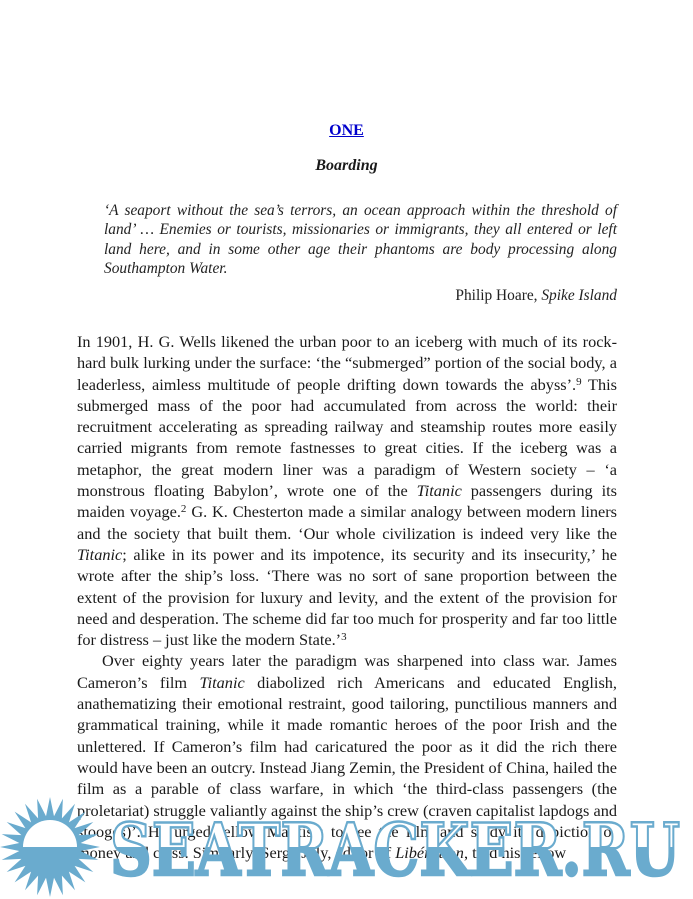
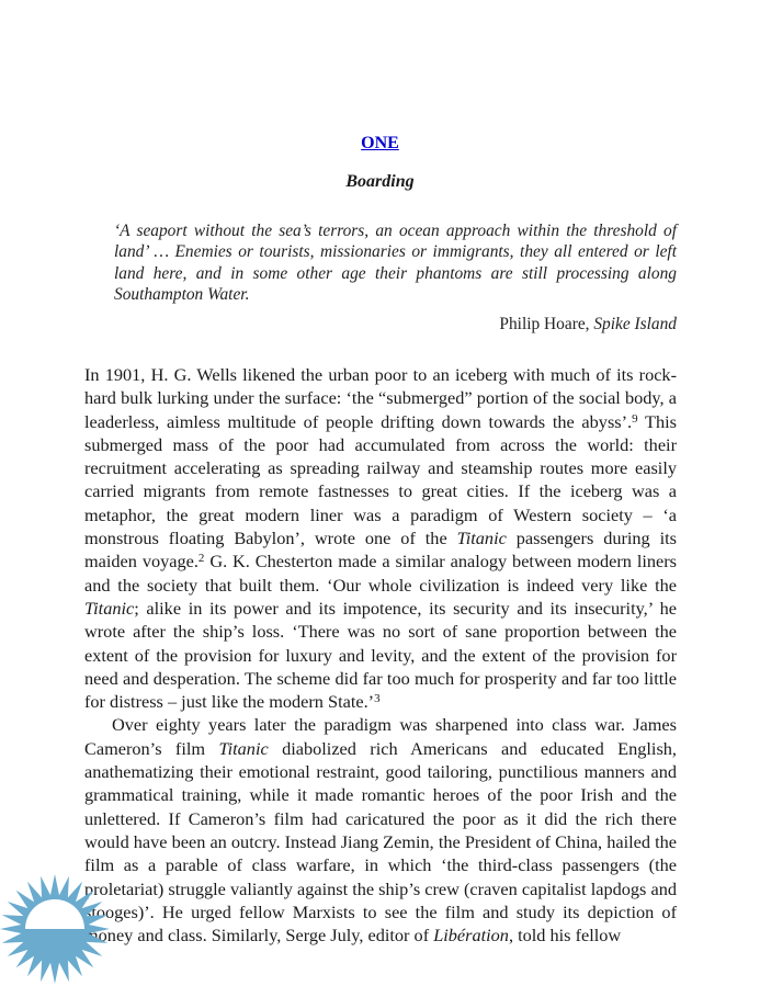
  ONE
  Boarding
- ‘A seaport without the sea’s terrors, an ocean approach within the threshold of land’ … Enemies or tourists, missionaries or immigrants, they all entered or left land here, and in some other age their phantoms are body processing along Southampton Water.
+ ‘A seaport without the sea’s terrors, an ocean approach within the threshold of land’ … Enemies or tourists, missionaries or immigrants, they all entered or left land here, and in some other age their phantoms are still processing along Southampton Water.
  Philip Hoare, Spike Island
  In 1901, H. G. Wells likened the urban poor to an iceberg with much of its rock-hard bulk lurking under the surface: ‘the “submerged” portion of the social body, a leaderless, aimless multitude of people drifting down towards the abyss’.9 This submerged mass of the poor had accumulated from across the world: their recruitment accelerating as spreading railway and steamship routes more easily carried migrants from remote fastnesses to great cities. If the iceberg was a metaphor, the great modern liner was a paradigm of Western society – ‘a monstrous floating Babylon’, wrote one of the Titanic passengers during its maiden voyage.2 G. K. Chesterton made a similar analogy between modern liners and the society that built them. ‘Our whole civilization is indeed very like the Titanic; alike in its power and its impotence, its security and its insecurity,’ he wrote after the ship’s loss. ‘There was no sort of sane proportion between the extent of the provision for luxury and levity, and the extent of the provision for need and desperation. The scheme did far too much for prosperity and far too little for distress – just like the modern State.’3
  Over eighty years later the paradigm was sharpened into class war. James Cameron’s film Titanic diabolized rich Americans and educated English, anathematizing their emotional restraint, good tailoring, punctilious manners and grammatical training, while it made romantic heroes of the poor Irish and the unlettered. If Cameron’s film had caricatured the poor as it did the rich there would have been an outcry. Instead Jiang Zemin, the President of China, hailed the film as a parable of class warfare, in which ‘the third-class passengers (the proletariat) struggle valiantly against the ship’s crew (craven capitalist lapdogs and tooges)’. He urged fellow Marxists to see the film and study its depiction of oney and class. Similarly, Serge July, editor of Libération, told his fellow
- SEATRACKER.RU
